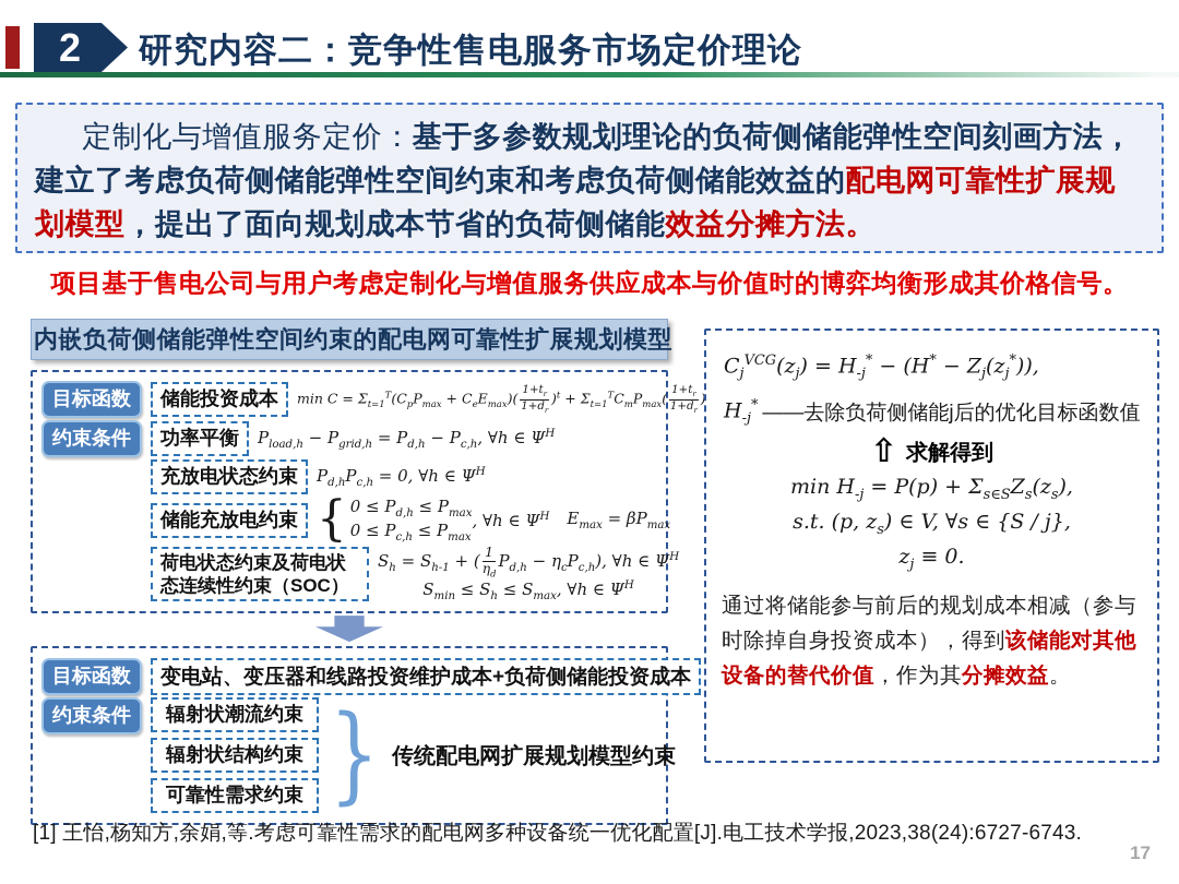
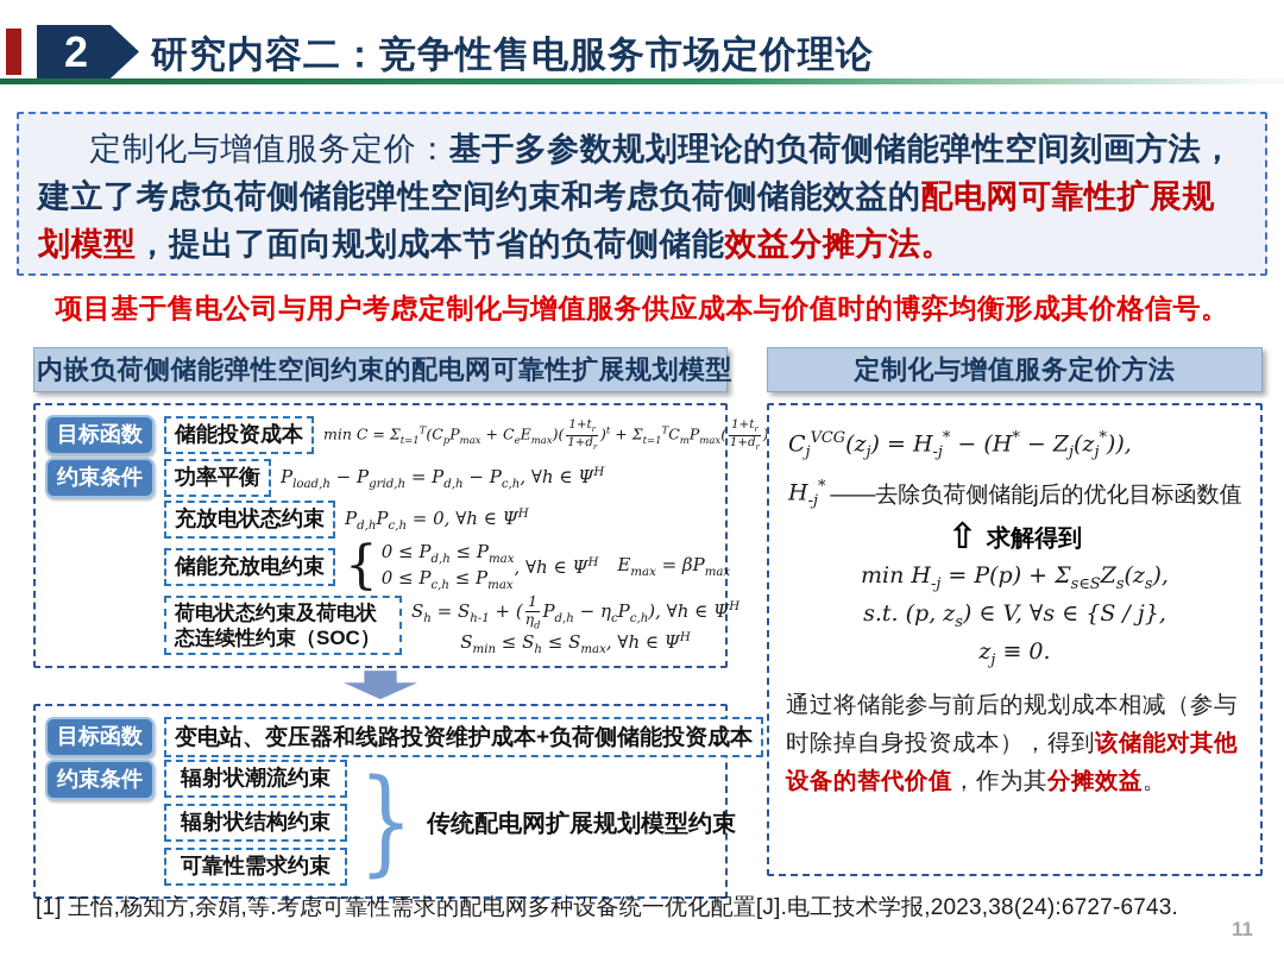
  2
  研究内容二：竞争性售电服务市场定价理论
  定制化与增值服务定价：基于多参数规划理论的负荷侧储能弹性空间刻画方法，建立了考虑负荷侧储能弹性空间约束和考虑负荷侧储能效益的配电网可靠性扩展规划模型，提出了面向规划成本节省的负荷侧储能效益分摊方法。
  项目基于售电公司与用户考虑定制化与增值服务供应成本与价值时的博弈均衡形成其价格信号。
  内嵌负荷侧储能弹性空间约束的配电网可靠性扩展规划模型
  目标函数
  储能投资成本
  min C = Σt=1T(CpPmax + CeEmax)(
  1+tr
  1+dr
  )t + Σt=1TCmPmax(
  1+tr
  1+dr
  约束条件
  功率平衡
  Pload,h − Pgrid,h = Pd,h − Pc,h, ∀h ∈ ΨH
  充放电状态约束
  Pd,hPc,h = 0, ∀h ∈ ΨH
  储能充放电约束
  {
  0 ≤ Pd,h ≤ Pmax
  0 ≤ Pc,h ≤ Pmax
  , ∀h ∈ ΨH
  Emax = βPmax
  荷电状态约束及荷电状态连续性约束（SOC）
  Sh = Sh-1 + (
  1
  ηd
  Pd,h − ηcPc,h), ∀h ∈ ΨH
  Smin ≤ Sh ≤ Smax, ∀h ∈ ΨH
  目标函数
  变电站、变压器和线路投资维护成本+负荷侧储能投资成本
  约束条件
  辐射状潮流约束
  辐射状结构约束
  可靠性需求约束
  }
  传统配电网扩展规划模型约束
+ 定制化与增值服务定价方法
  CjVCG(zj) = H-j* − (H* − Zj(zj*)),
  H-j*
  ——去除负荷侧储能j后的优化目标函数值
  ⇧
  求解得到
  min H-j = P(p) + Σs∈SZs(zs),
  s.t. (p, zs) ∈ V, ∀s ∈ {S / j},
  zj ≡ 0.
  通过将储能参与前后的规划成本相减（参与时除掉自身投资成本），得到该储能对其他设备的替代价值，作为其分摊效益。
  [1] 王怡,杨知方,余娟,等.考虑可靠性需求的配电网多种设备统一优化配置[J].电工技术学报,2023,38(24):6727-6743.
- 17
+ 11
